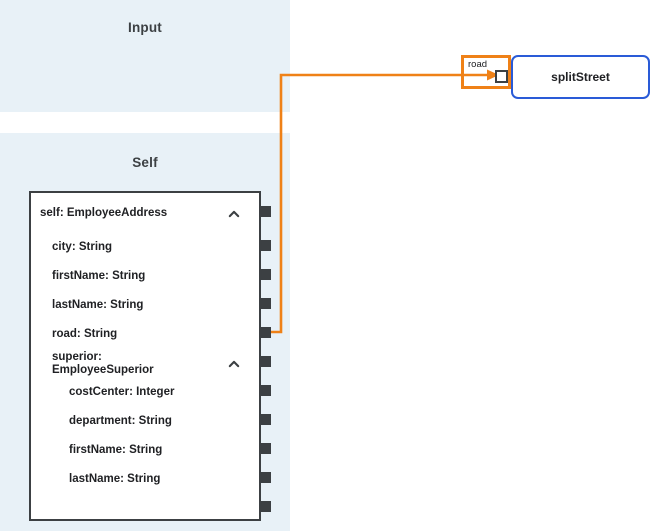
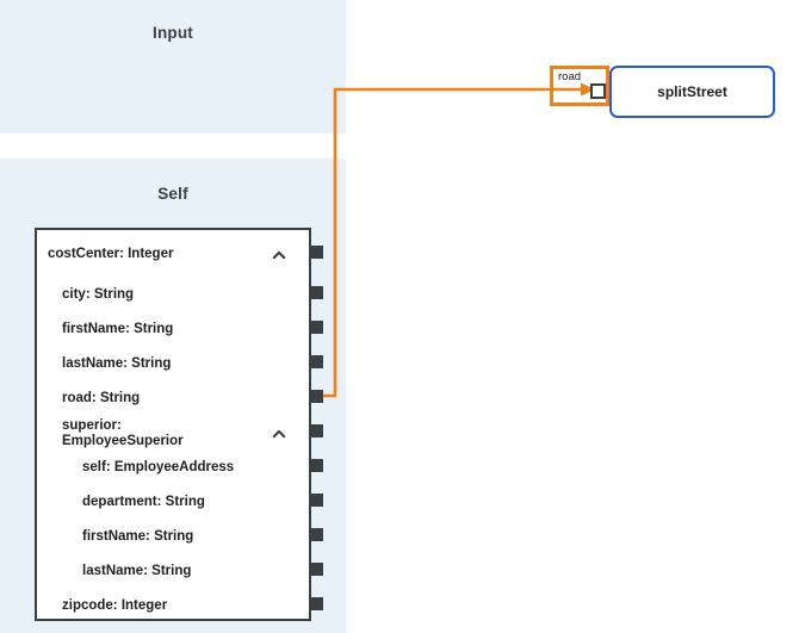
  Input
  Self
- self: EmployeeAddress
+ costCenter: Integer
  city: String
  firstName: String
  lastName: String
  road: String
  superior:
  EmployeeSuperior
- costCenter: Integer
+ self: EmployeeAddress
  department: String
  firstName: String
  lastName: String
+ zipcode: Integer
  road
  splitStreet
